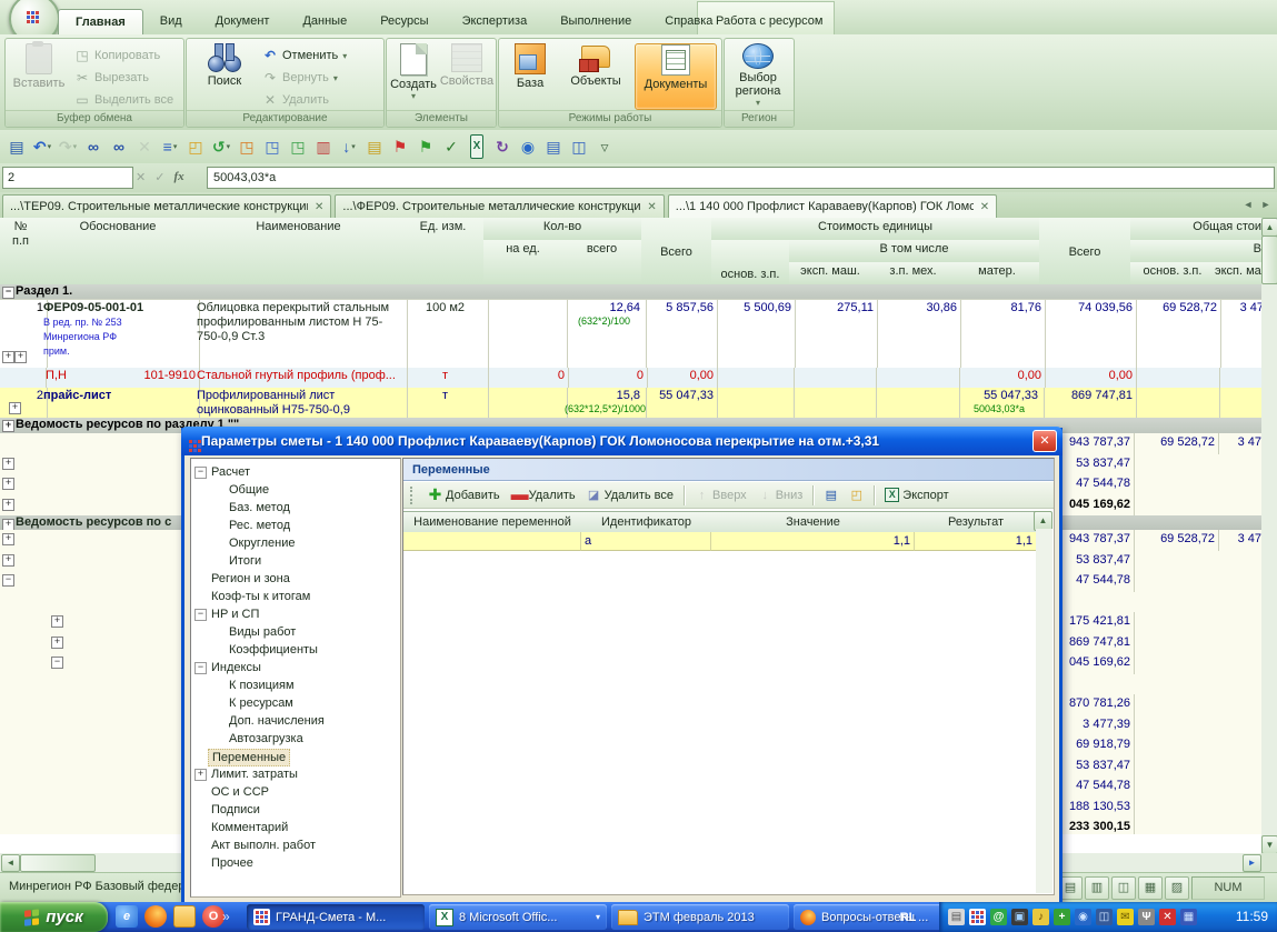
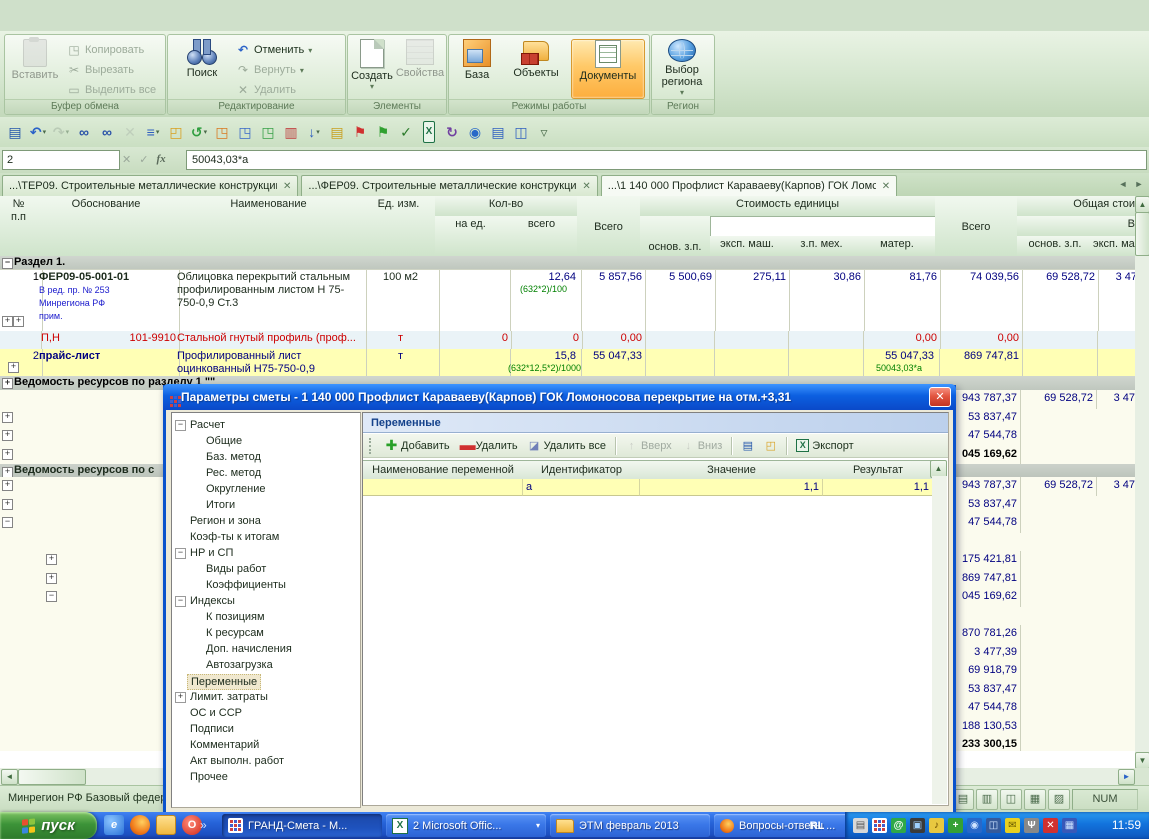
- Главная
- Вид
- Документ
- Данные
- Ресурсы
- Экспертиза
- Выполнение
- Справка
- Работа с ресурсом
  Вставить
  ◳
  Копировать
  ✂
  Вырезать
  ▭
  Выделить все
  Буфер обмена
  Поиск
  ↶
  Отменить
  ▾
  ↷
  Вернуть
  ▾
  ✕
  Удалить
  Редактирование
  Создать
  ▾
  Свойства
  Элементы
  База
  Объекты
  Документы
  Режимы работы
  Выбор региона
  ▾
  Регион
  ▤
  ↶
  ↷
  ∞
  ∞
  ✕
  ≡
  ◰
  ↺
  ◳
  ◳
  ◳
  ▥
  ↓
  ▤
  ⚑
  ⚑
  ✓
  X
  ↻
  ◉
  ▤
  ◫
  ▿
  2
  ✕
  ✓
  fx
  50043,03*a
  ...\ТЕР09. Строительные металлические конструкци
  ✕
  ...\ФЕР09. Строительные металлические конструкци
  ✕
  ...\1 140 000 Профлист Караваеву(Карпов) ГОК Ломс
  ✕
  ◄
  ►
  №
  п.п
  Обоснование
  Наименование
  Ед. изм.
  Кол-во
  на ед.
  всего
  Всего
  Стоимость единицы
  основ. з.п.
- В том числе
  эксп. маш.
  з.п. мех.
  матер.
  Всего
  Общая стои
  В
  основ. з.п.
  эксп. ма
  −
  Раздел 1.
  1
  +
  +
  ФЕР09-05-001-01
  В ред. пр. № 253
  Минрегиона РФ
  прим.
  Облицовка перекрытий стальным профилированным листом Н 75-750-0,9 Ст.3
  100 м2
  12,64
  (632*2)/100
  5 857,56
  5 500,69
  275,11
  30,86
  81,76
  74 039,56
  69 528,72
  3 47
  П,Н
  101-9910
  Стальной гнутый профиль (проф...
  т
  0
  0
  0,00
  0,00
  0,00
  2
  +
  прайс-лист
  Профилированный лист оцинкованный Н75-750-0,9
  т
  15,8
  (632*12,5*2)/1000
  55 047,33
  55 047,33
  50043,03*a
  869 747,81
  +
  Ведомость ресурсов по разделу 1 ""
  943 787,37
  69 528,72
  3 47
  +
  53 837,47
  +
  47 544,78
  +
  045 169,62
  +
  Ведомость ресурсов по с
  +
  943 787,37
  69 528,72
  3 47
  +
  53 837,47
  −
  47 544,78
  +
  175 421,81
  +
  869 747,81
  −
  045 169,62
  870 781,26
  3 477,39
  69 918,79
  53 837,47
  47 544,78
  188 130,53
  233 300,15
  ▲
  ▼
  ◄
  ►
  Минрегион РФ Базовый феде
  ▤
  ▥
  ◫
  ▦
  ▨
  NUM
  Параметры сметы - 1 140 000 Профлист Караваеву(Карпов) ГОК Ломоносова перекрытие на отм.+3,31
  ✕
  −
  Расчет
  Общие
  Баз. метод
  Рес. метод
  Округление
  Итоги
  Регион и зона
  Коэф-ты к итогам
  −
  НР и СП
  Виды работ
  Коэффициенты
  −
  Индексы
  К позициям
  К ресурсам
  Доп. начисления
  Автозагрузка
  Переменные
  +
  Лимит. затраты
  ОС и ССР
  Подписи
  Комментарий
  Акт выполн. работ
  Прочее
  Переменные
  ✚
  Добавить
  ▬
  Удалить
  ◪
  Удалить все
  ↑
  Вверх
  ↓
  Вниз
  ▤
  ◰
  X
  Экспорт
  Наименование переменной
  Идентификатор
  Значение
  Результат
  a
  1,1
  1,1
  ▲
  пуск
  e
  O
  »
  ГРАНД-Смета - М...
  X
- 8 Microsoft Offic...
+ 2 Microsoft Offic...
  ▾
  ЭТМ февраль 2013
  Вопросы-ответы ...
  RL
  ▤
  @
  ▣
  ♪
  +
  ◉
  ◫
  ✉
  Ψ
  ✕
  ▦
  11:59
